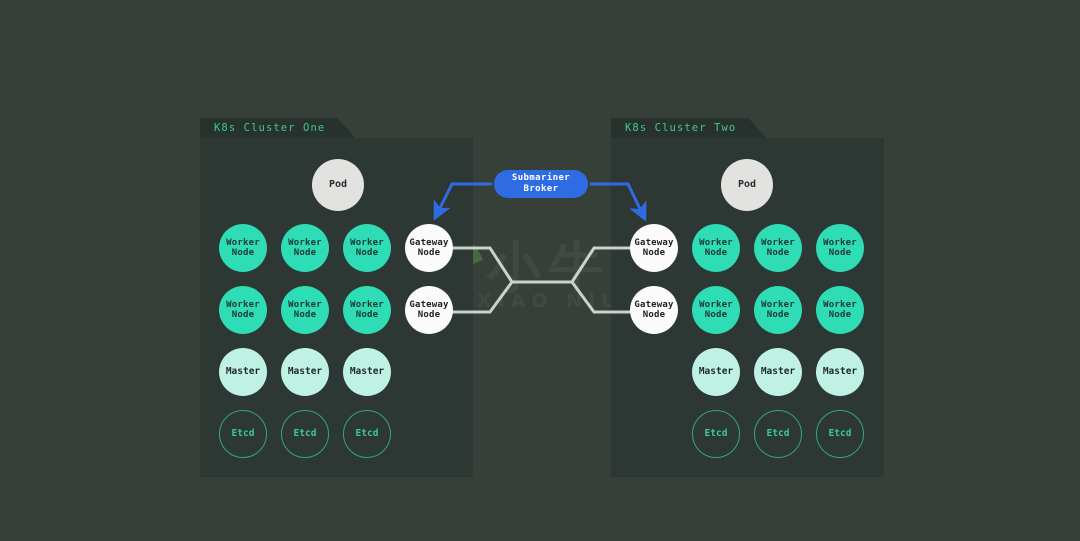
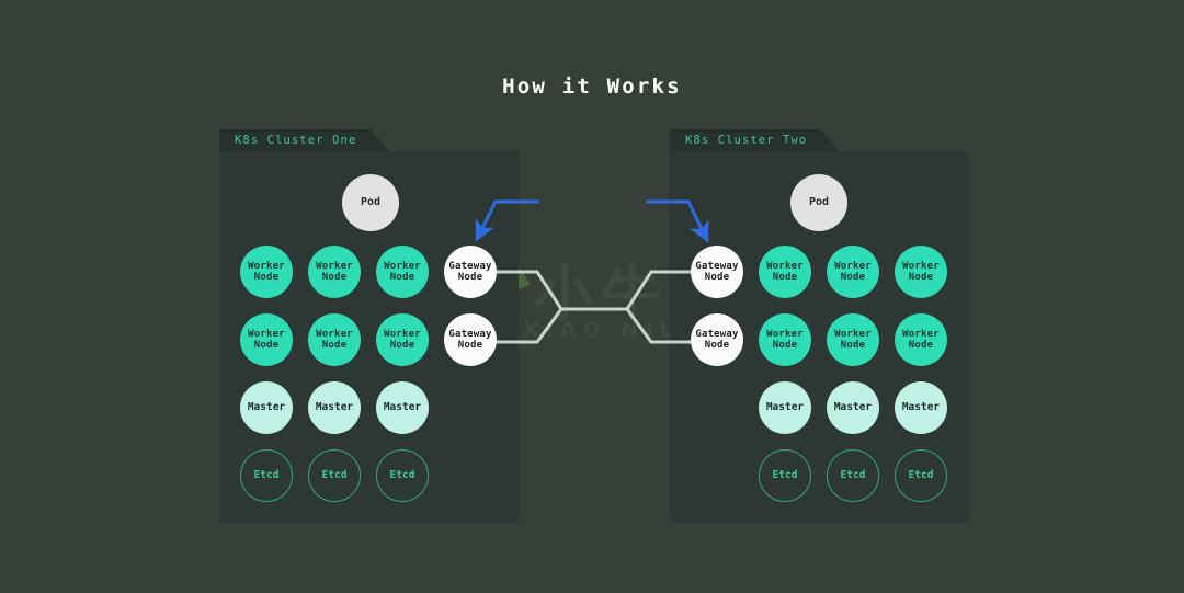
+ How it Works
  K8s Cluster One
  K8s Cluster Two
- Submariner
- Broker
  Pod
  Worker
  Node
  Worker
  Node
  Worker
  Node
  Gateway
  Node
  Worker
  Node
  Worker
  Node
  Worker
  Node
  Gateway
  Node
  Master
  Master
  Master
  Etcd
  Etcd
  Etcd
  Pod
  Gateway
  Node
  Worker
  Node
  Worker
  Node
  Worker
  Node
  Gateway
  Node
  Worker
  Node
  Worker
  Node
  Worker
  Node
  Master
  Master
  Master
  Etcd
  Etcd
  Etcd
